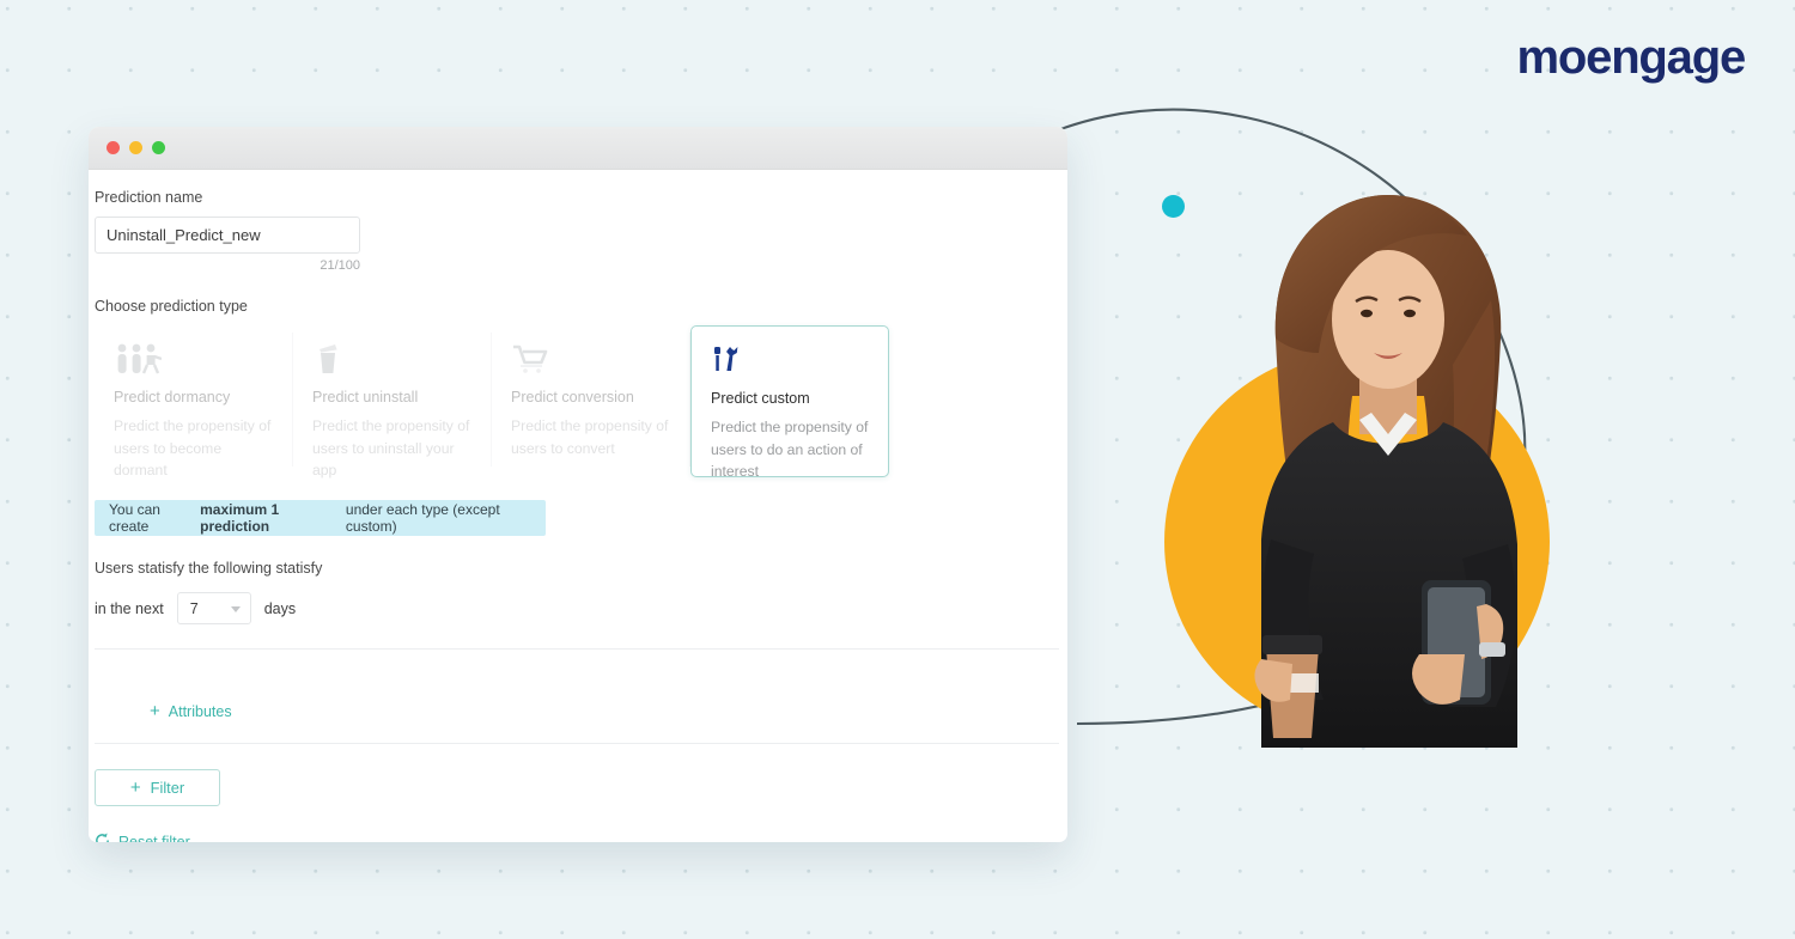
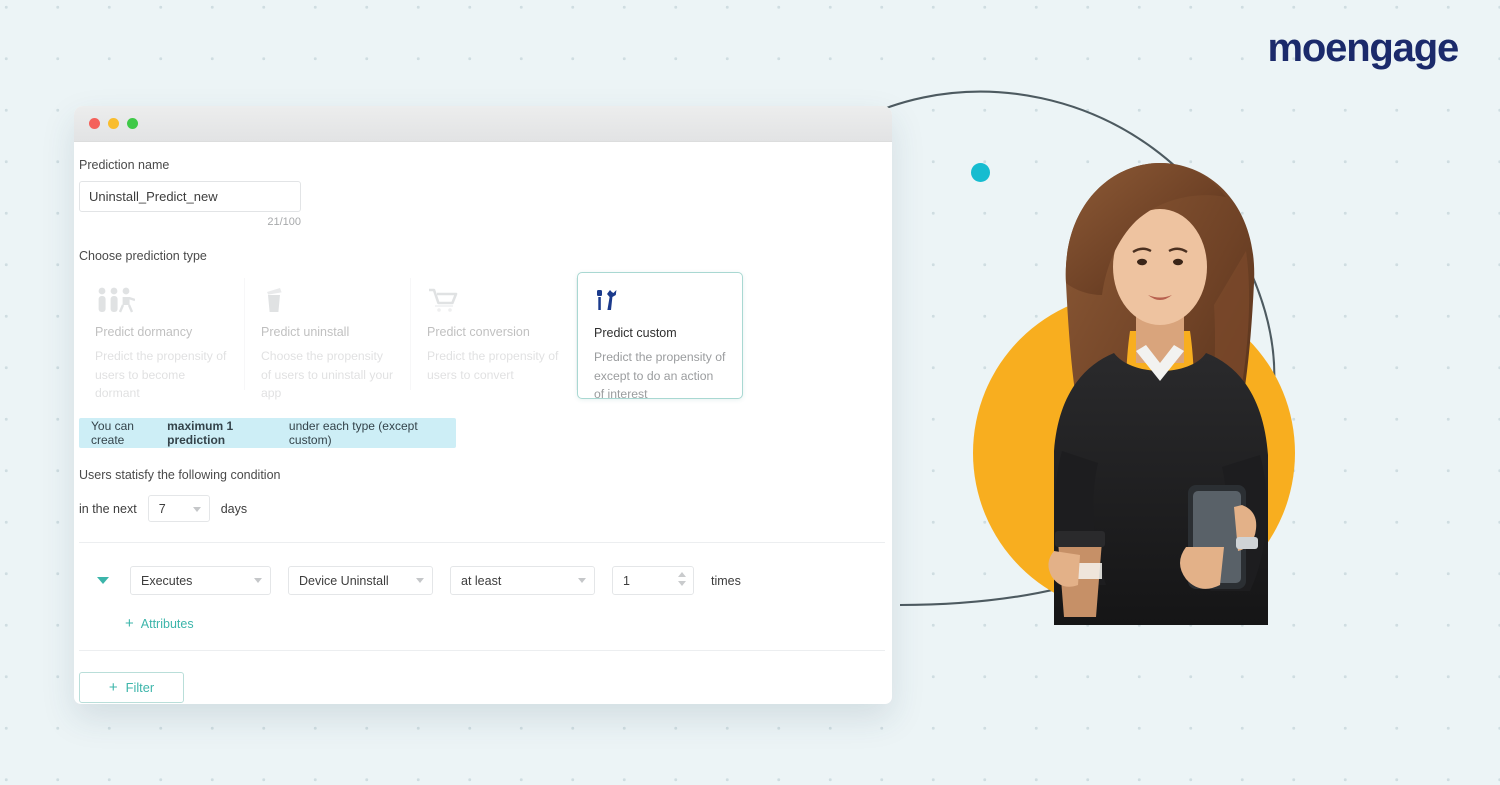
  Prediction name
  Uninstall_Predict_new
  21/100
  Choose prediction type
  Predict dormancy
  Predict the propensity of users to become dormant
  Predict uninstall
- Predict the propensity of users to uninstall your app
+ Choose the propensity of users to uninstall your app
  Predict conversion
  Predict the propensity of users to convert
  Predict custom
- Predict the propensity of users to do an action of interest
+ Predict the propensity of except to do an action of interest
  You can create
  maximum 1 prediction
  under each type (except custom)
- Users statisfy the following statisfy
+ Users statisfy the following condition
  in the next
  7
  days
+ Executes
+ Device Uninstall
+ at least
+ 1
+ times
  +
  Attributes
  +
  Filter
  moengage
